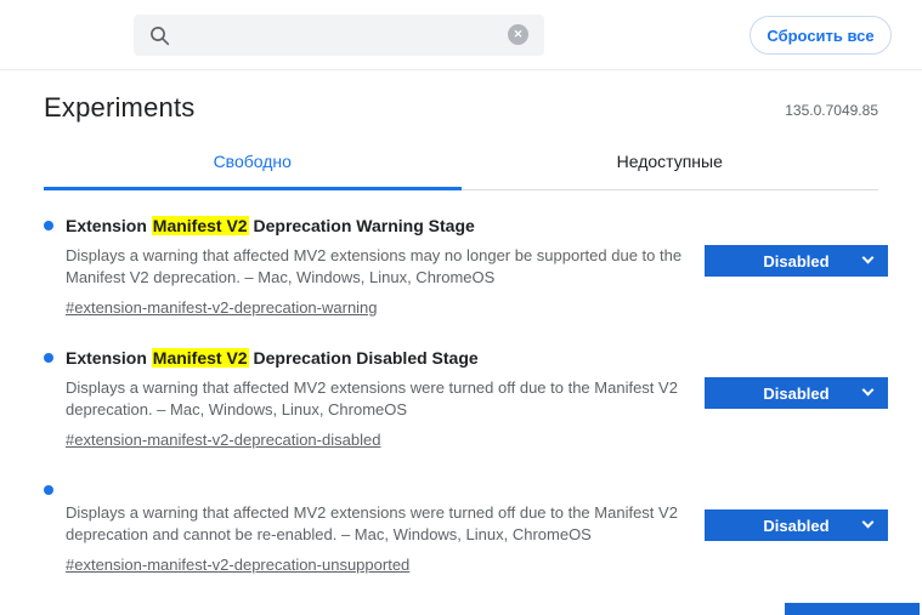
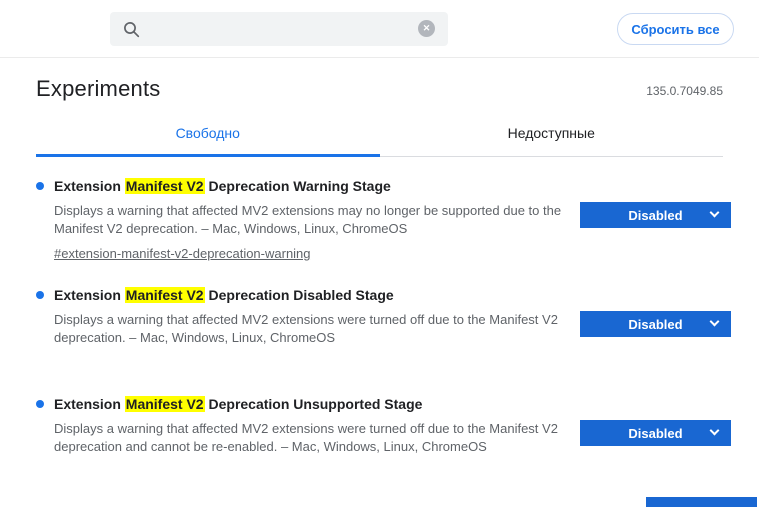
  Сбросить все
  Experiments
  135.0.7049.85
  Свободно
  Недоступные
  Extension Manifest V2 Deprecation Warning Stage
  Displays a warning that affected MV2 extensions may no longer be supported due to the Manifest V2 deprecation. – Mac, Windows, Linux, ChromeOS
  #extension-manifest-v2-deprecation-warning
  Disabled
  Extension Manifest V2 Deprecation Disabled Stage
  Displays a warning that affected MV2 extensions were turned off due to the Manifest V2 deprecation. – Mac, Windows, Linux, ChromeOS
- #extension-manifest-v2-deprecation-disabled
  Disabled
+ Extension Manifest V2 Deprecation Unsupported Stage
  Displays a warning that affected MV2 extensions were turned off due to the Manifest V2 deprecation and cannot be re-enabled. – Mac, Windows, Linux, ChromeOS
- #extension-manifest-v2-deprecation-unsupported
  Disabled
